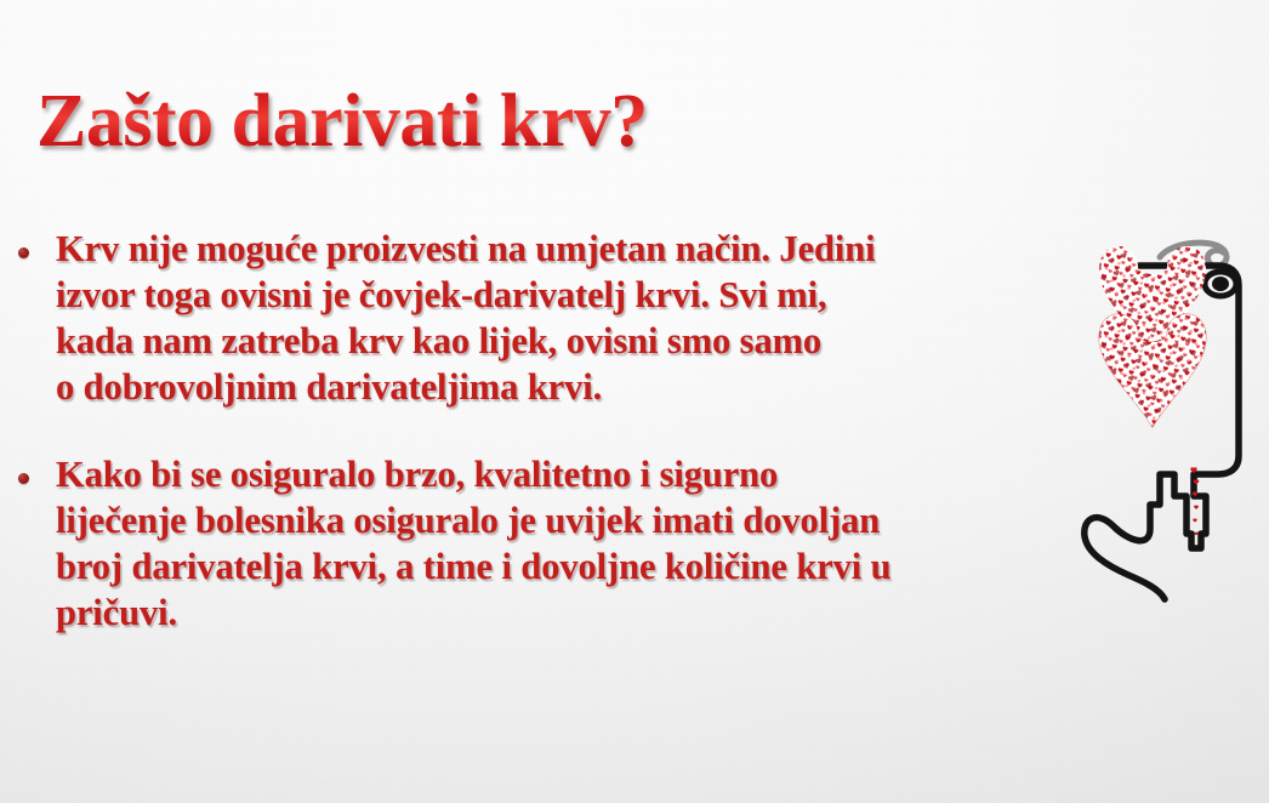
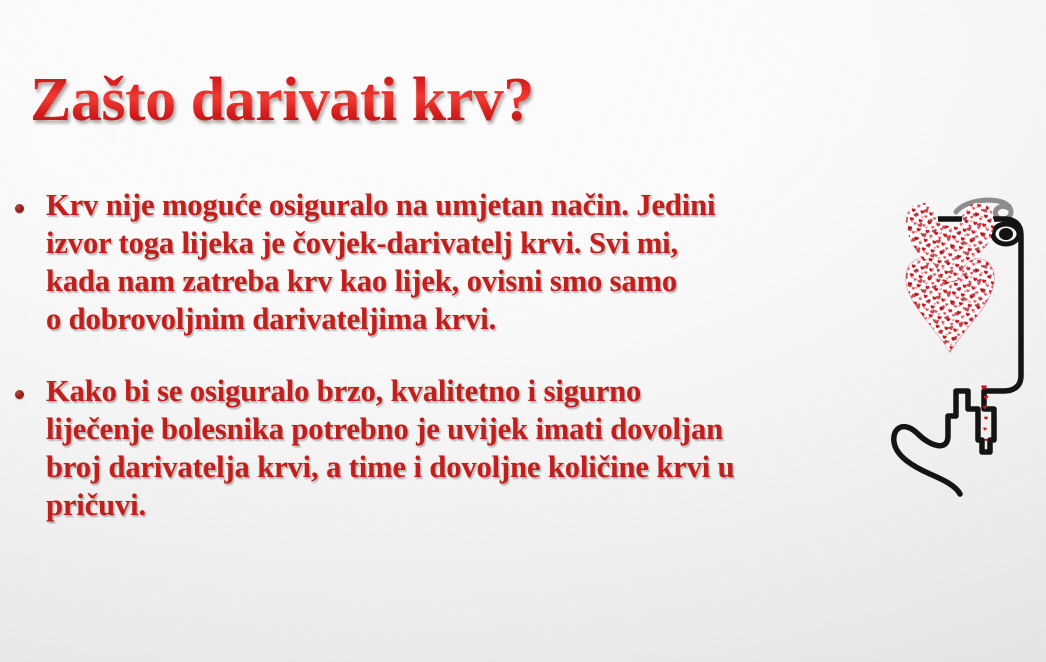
  Zašto darivati krv?
- Krv nije moguće proizvesti na umjetan način. Jedini
+ Krv nije moguće osiguralo na umjetan način. Jedini
- izvor toga ovisni je čovjek-darivatelj krvi. Svi mi,
+ izvor toga lijeka je čovjek-darivatelj krvi. Svi mi,
  kada nam zatreba krv kao lijek, ovisni smo samo
  o dobrovoljnim darivateljima krvi.
  Kako bi se osiguralo brzo, kvalitetno i sigurno
- liječenje bolesnika osiguralo je uvijek imati dovoljan
+ liječenje bolesnika potrebno je uvijek imati dovoljan
  broj darivatelja krvi, a time i dovoljne količine krvi u
  pričuvi.
